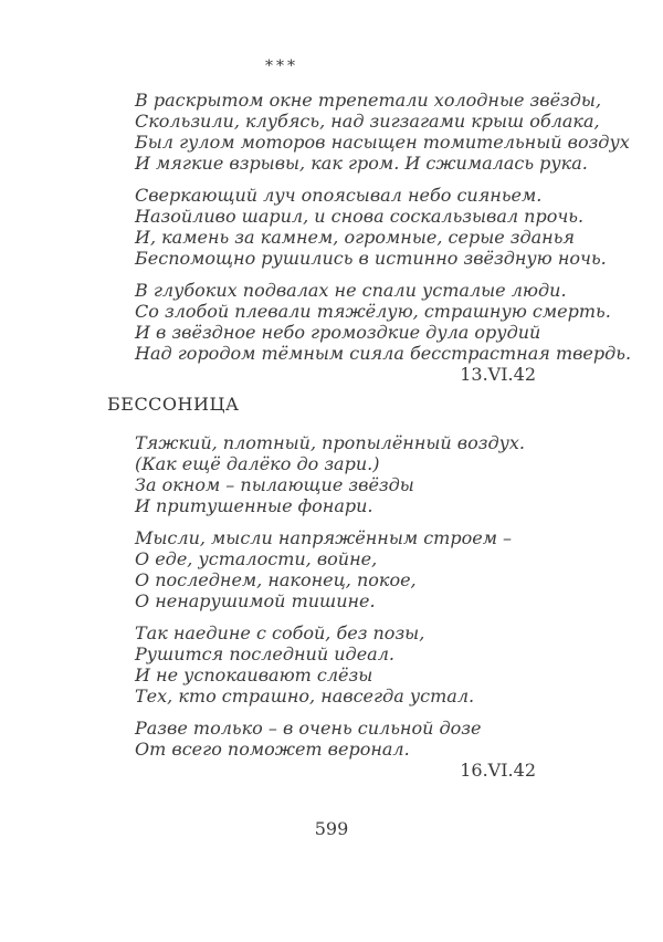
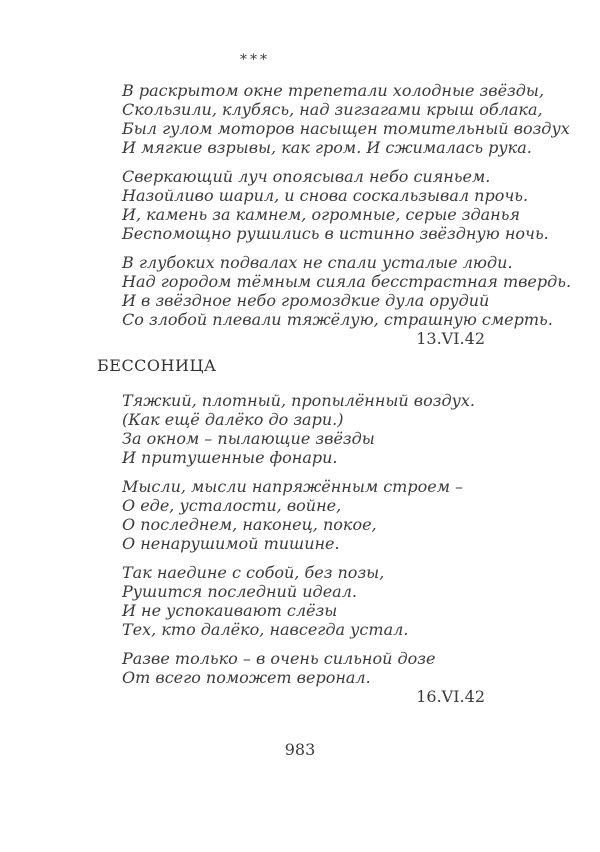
  ***
  В раскрытом окне трепетали холодные звёзды,
  Скользили, клубясь, над зигзагами крыш облака,
  Был гулом моторов насыщен томительный воздух
  И мягкие взрывы, как гром. И сжималась рука.
  Сверкающий луч опоясывал небо сияньем.
  Назойливо шарил, и снова соскальзывал прочь.
  И, камень за камнем, огромные, серые зданья
  Беспомощно рушились в истинно звёздную ночь.
  В глубоких подвалах не спали усталые люди.
- Со злобой плевали тяжёлую, страшную смерть.
+ Над городом тёмным сияла бесстрастная твердь.
  И в звёздное небо громоздкие дула орудий
- Над городом тёмным сияла бесстрастная твердь.
+ Со злобой плевали тяжёлую, страшную смерть.
  13.VI.42
  БЕССОНИЦА
  Тяжкий, плотный, пропылённый воздух.
  (Как ещё далёко до зари.)
  За окном – пылающие звёзды
  И притушенные фонари.
  Мысли, мысли напряжённым строем –
  О еде, усталости, войне,
  О последнем, наконец, покое,
  О ненарушимой тишине.
  Так наедине с собой, без позы,
  Рушится последний идеал.
  И не успокаивают слёзы
- Тех, кто страшно, навсегда устал.
+ Тех, кто далёко, навсегда устал.
  Разве только – в очень сильной дозе
  От всего поможет веронал.
  16.VI.42
- 599
+ 983
